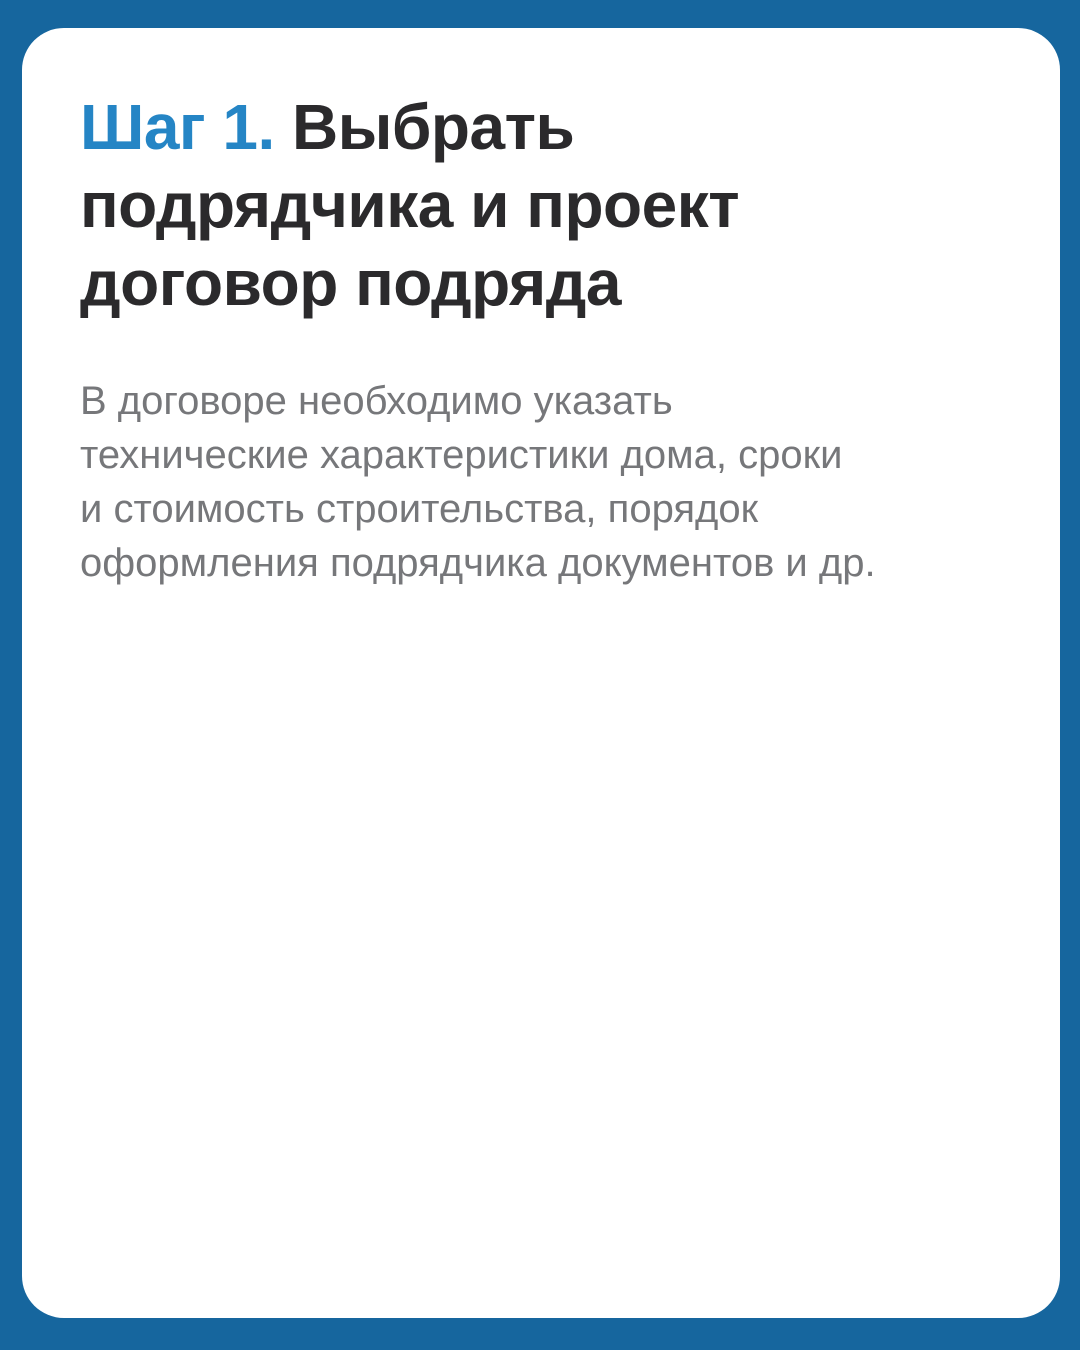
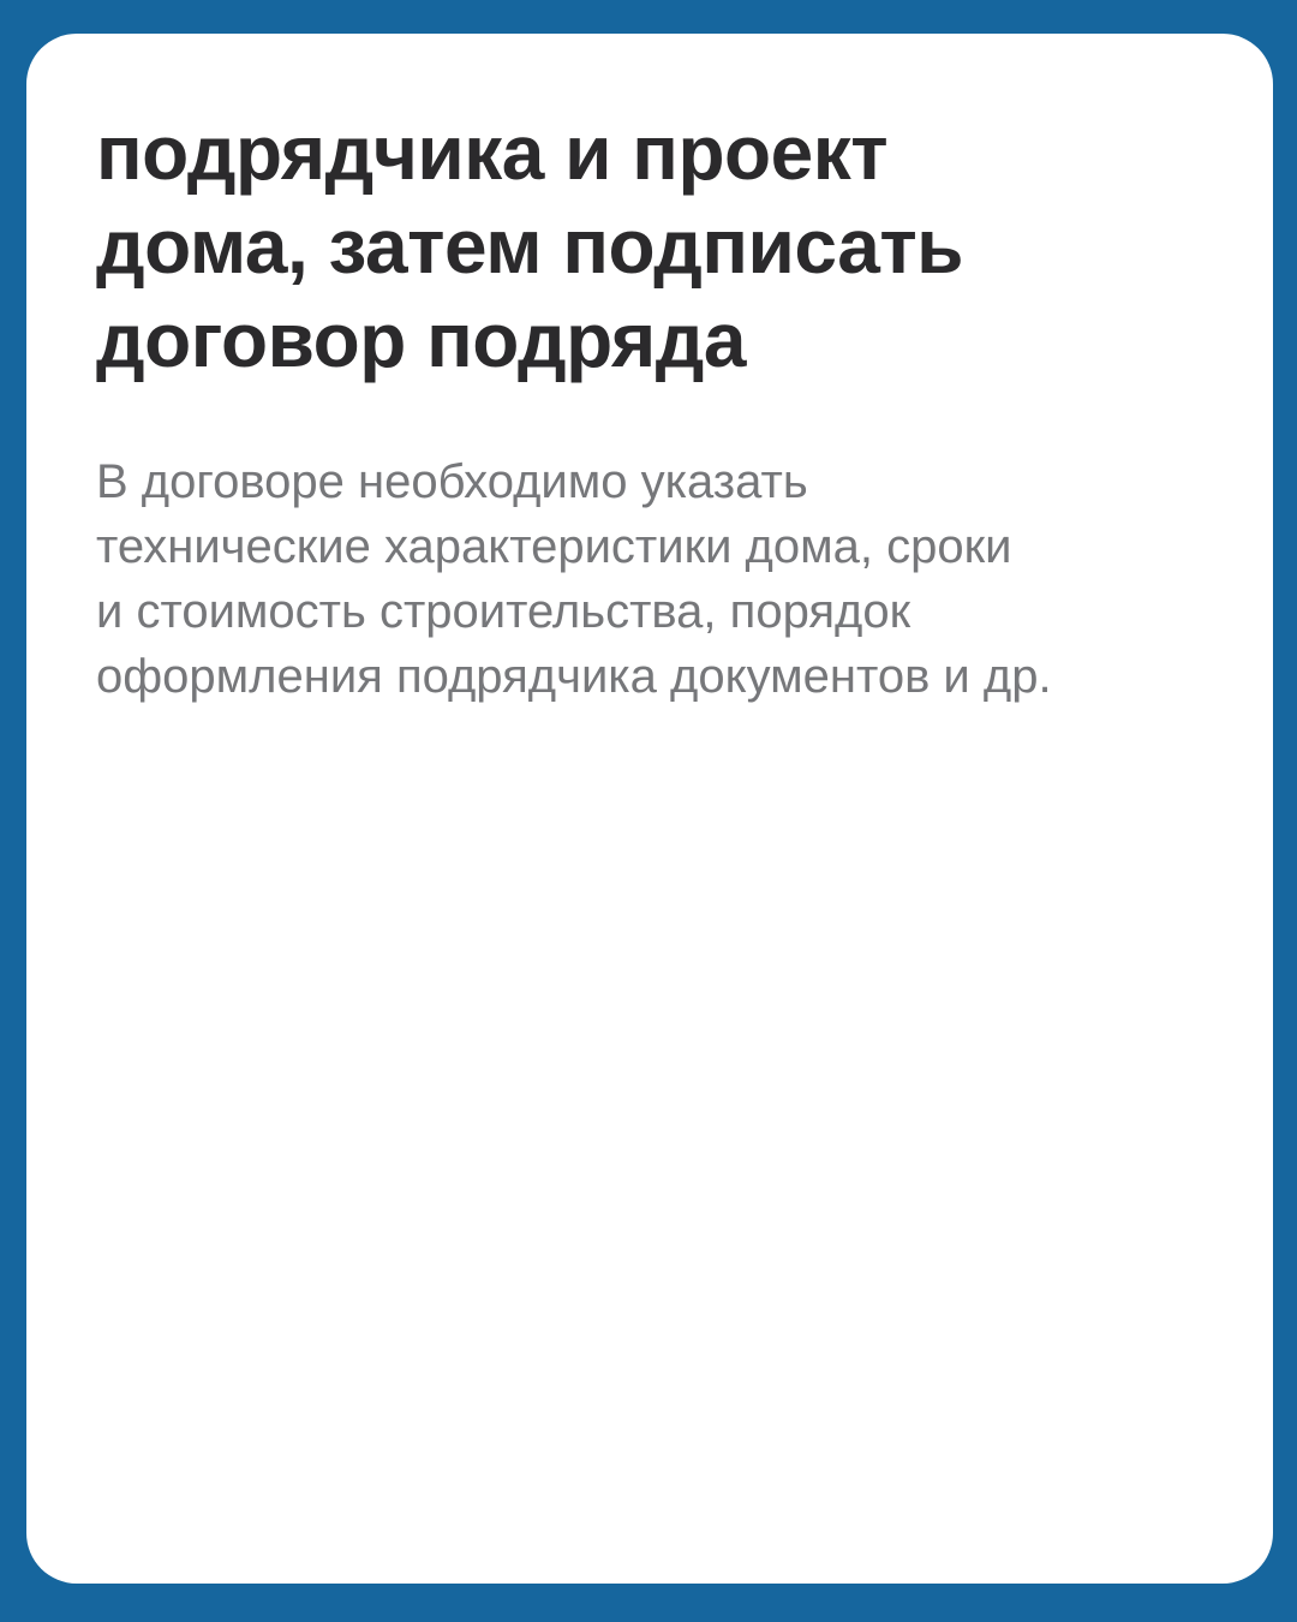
- Шаг 1. Выбрать
  подрядчика и проект
+ дома, затем подписать
  договор подряда
  В договоре необходимо указать
  технические характеристики дома, сроки
  и стоимость строительства, порядок
  оформления подрядчика документов и др.
